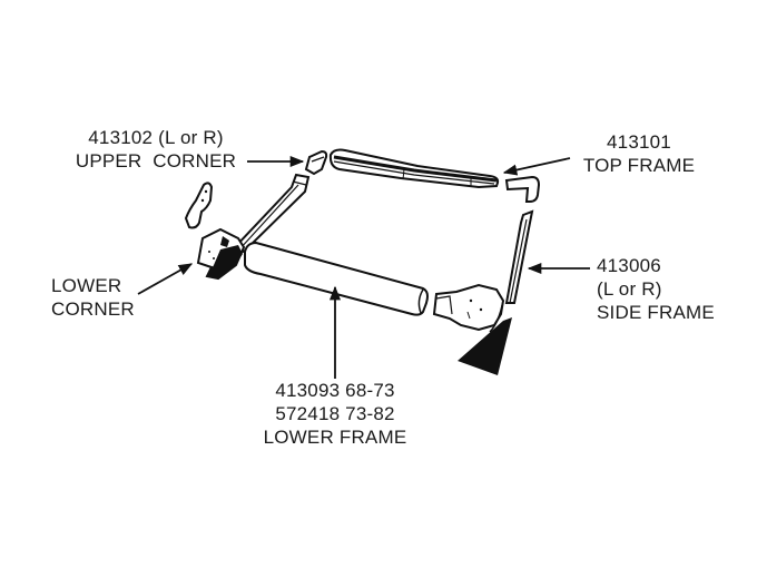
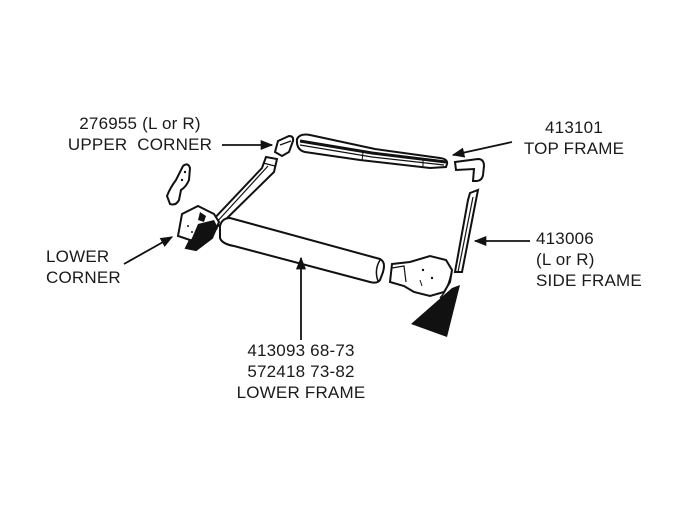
- 413102 (L or R)
+ 276955 (L or R)
  UPPER CORNER
  413101
  TOP FRAME
  413006
  (L or R)
  SIDE FRAME
  LOWER
  CORNER
  413093 68-73
  572418 73-82
  LOWER FRAME
